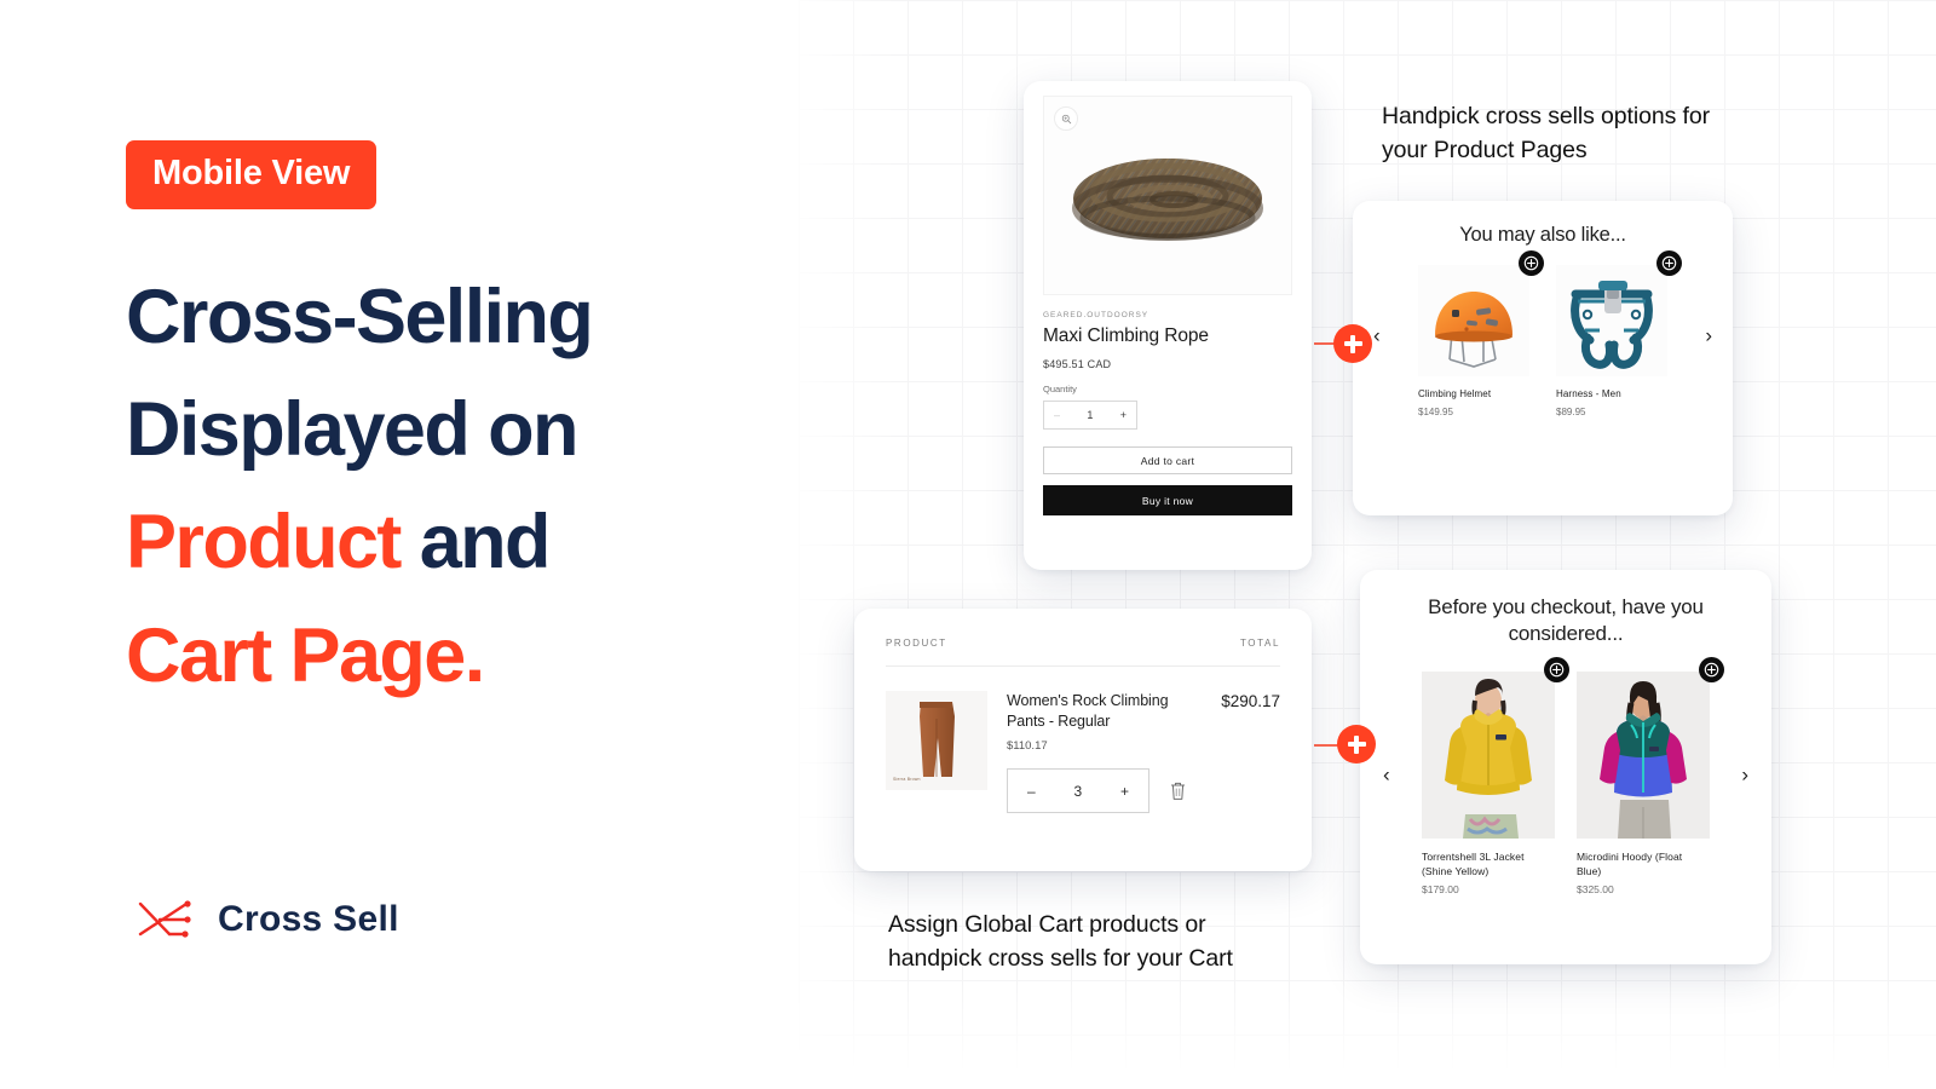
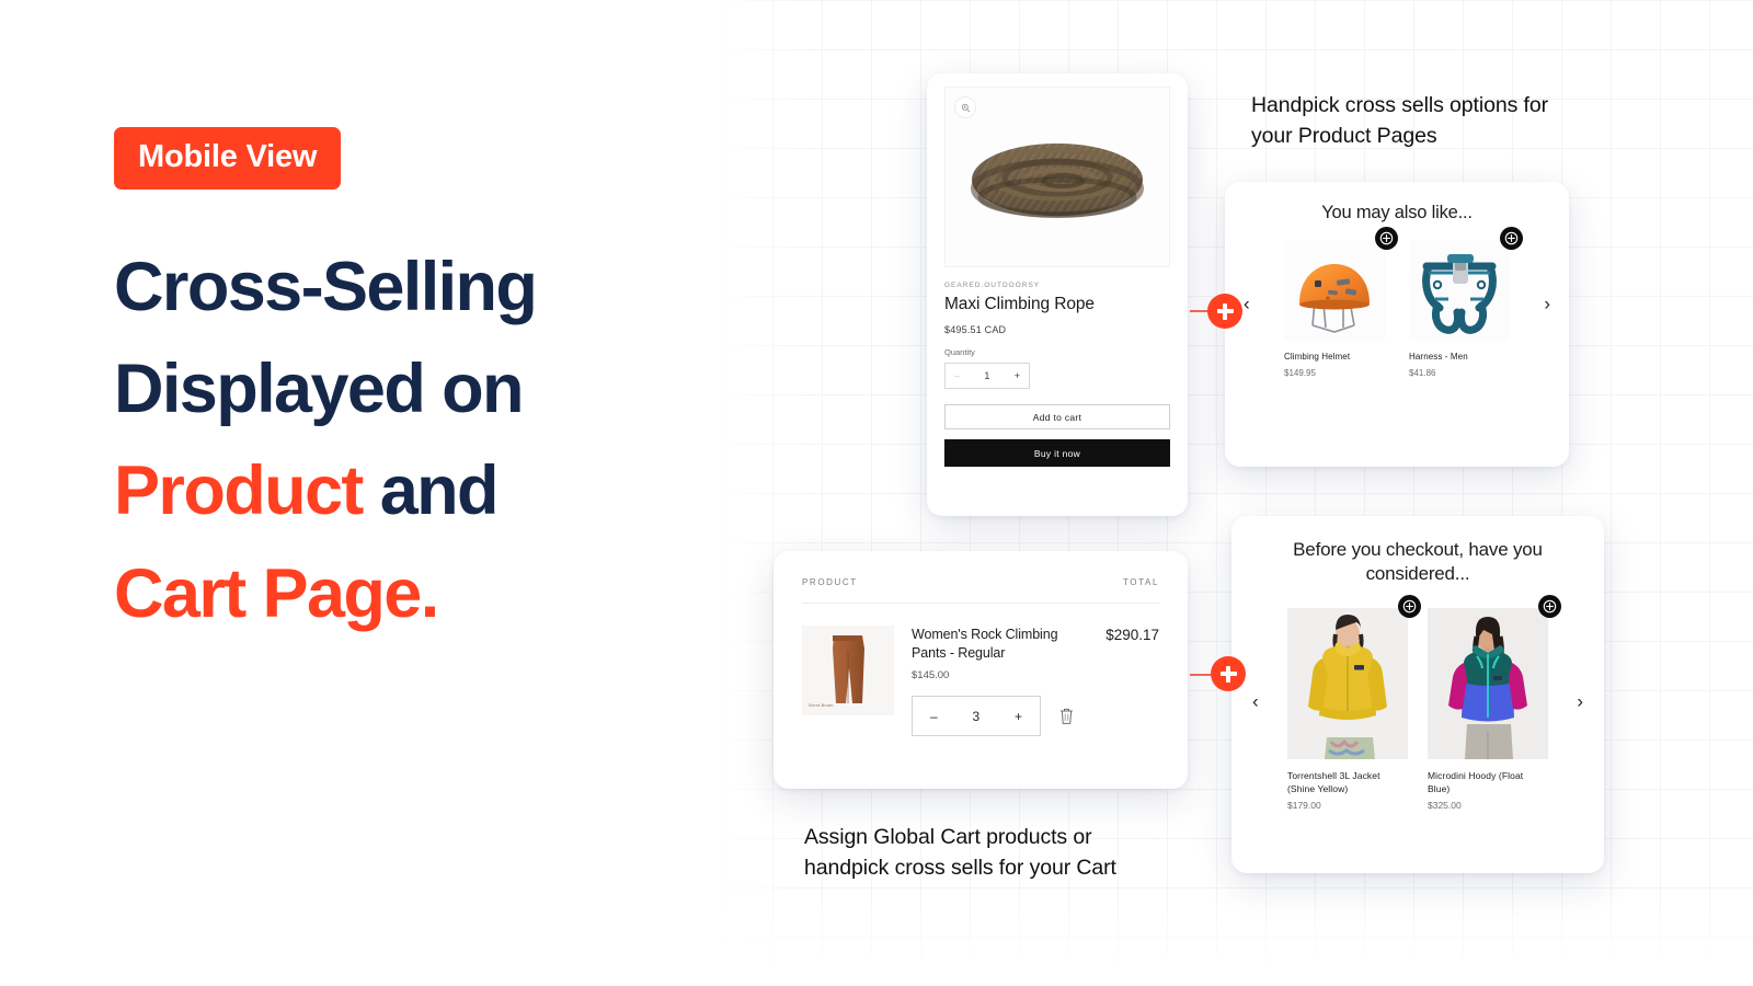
  Mobile View
  Cross-Selling
  Displayed on
  Product and
  Cart Page.
- Cross Sell
  Maxi Climbing Rope
  $495.51 CAD
  Quantity
  –
  1
  +
  Add to cart
  Buy it now
  You may also like...
  ‹
  ›
  Climbing Helmet
  $149.95
  Harness - Men
- $89.95
+ $41.86
  PRODUCT
  TOTAL
  Women's Rock Climbing Pants - Regular
- $110.17
+ $145.00
  –
  3
  +
  $290.17
  Before you checkout, have you considered...
  ‹
  ›
  Torrentshell 3L Jacket (Shine Yellow)
  $179.00
  Microdini Hoody (Float Blue)
  $325.00
  Handpick cross sells options for your Product Pages
  Assign Global Cart products or handpick cross sells for your Cart
